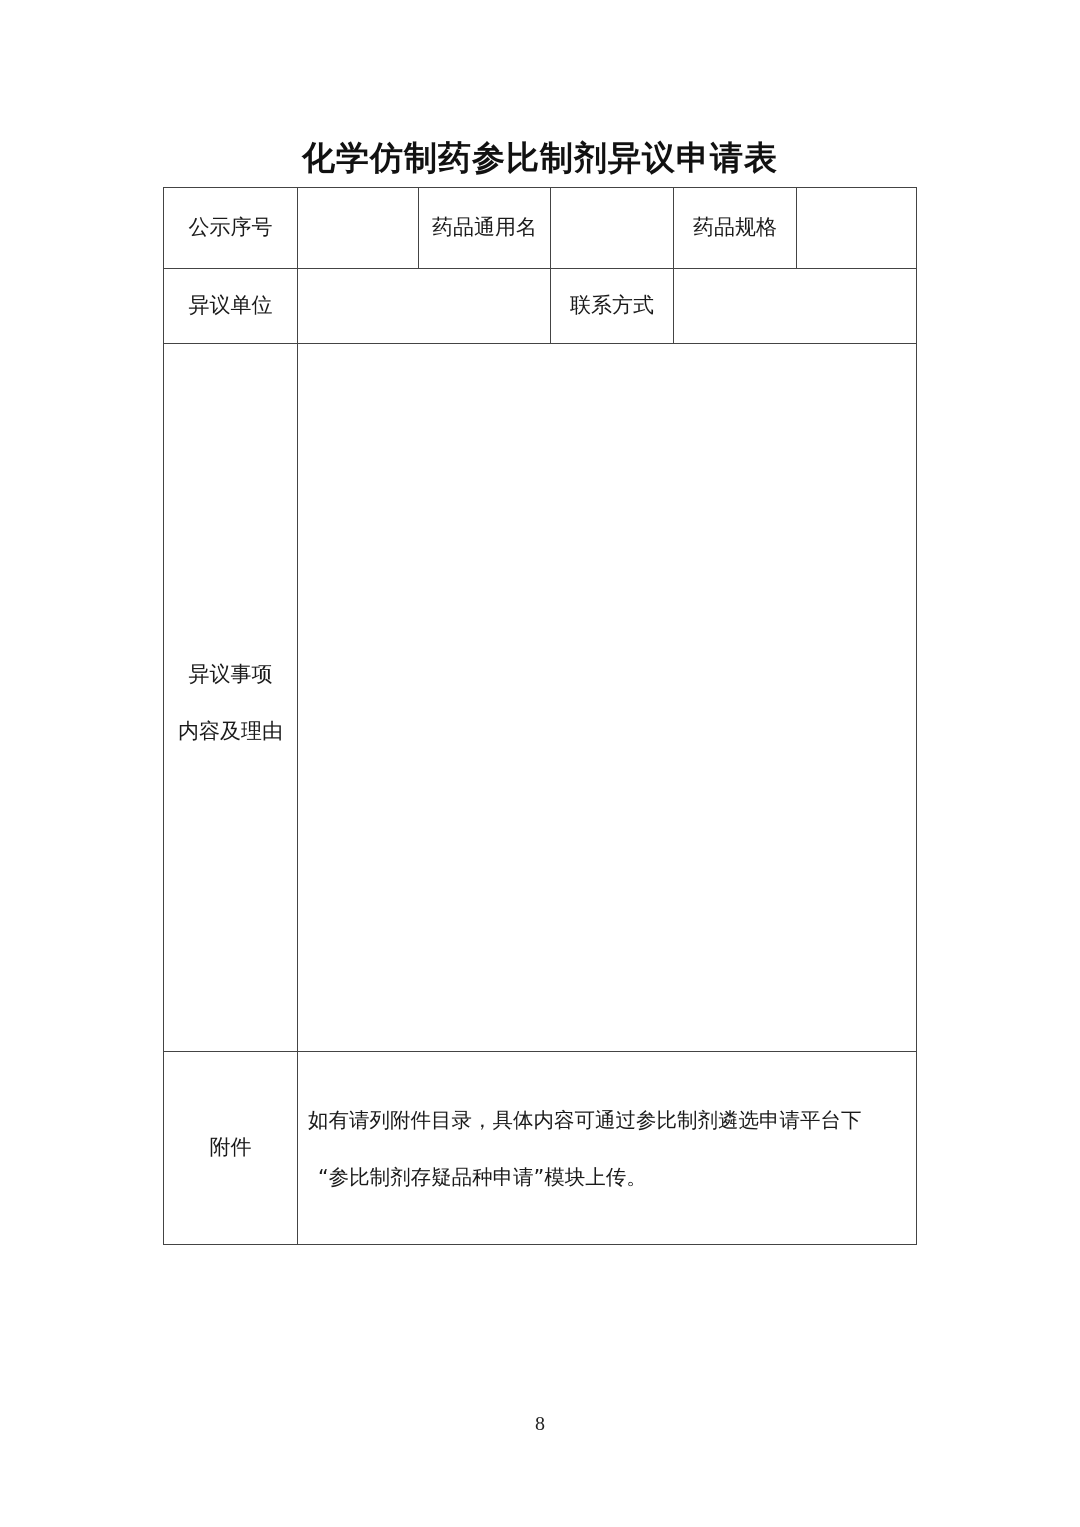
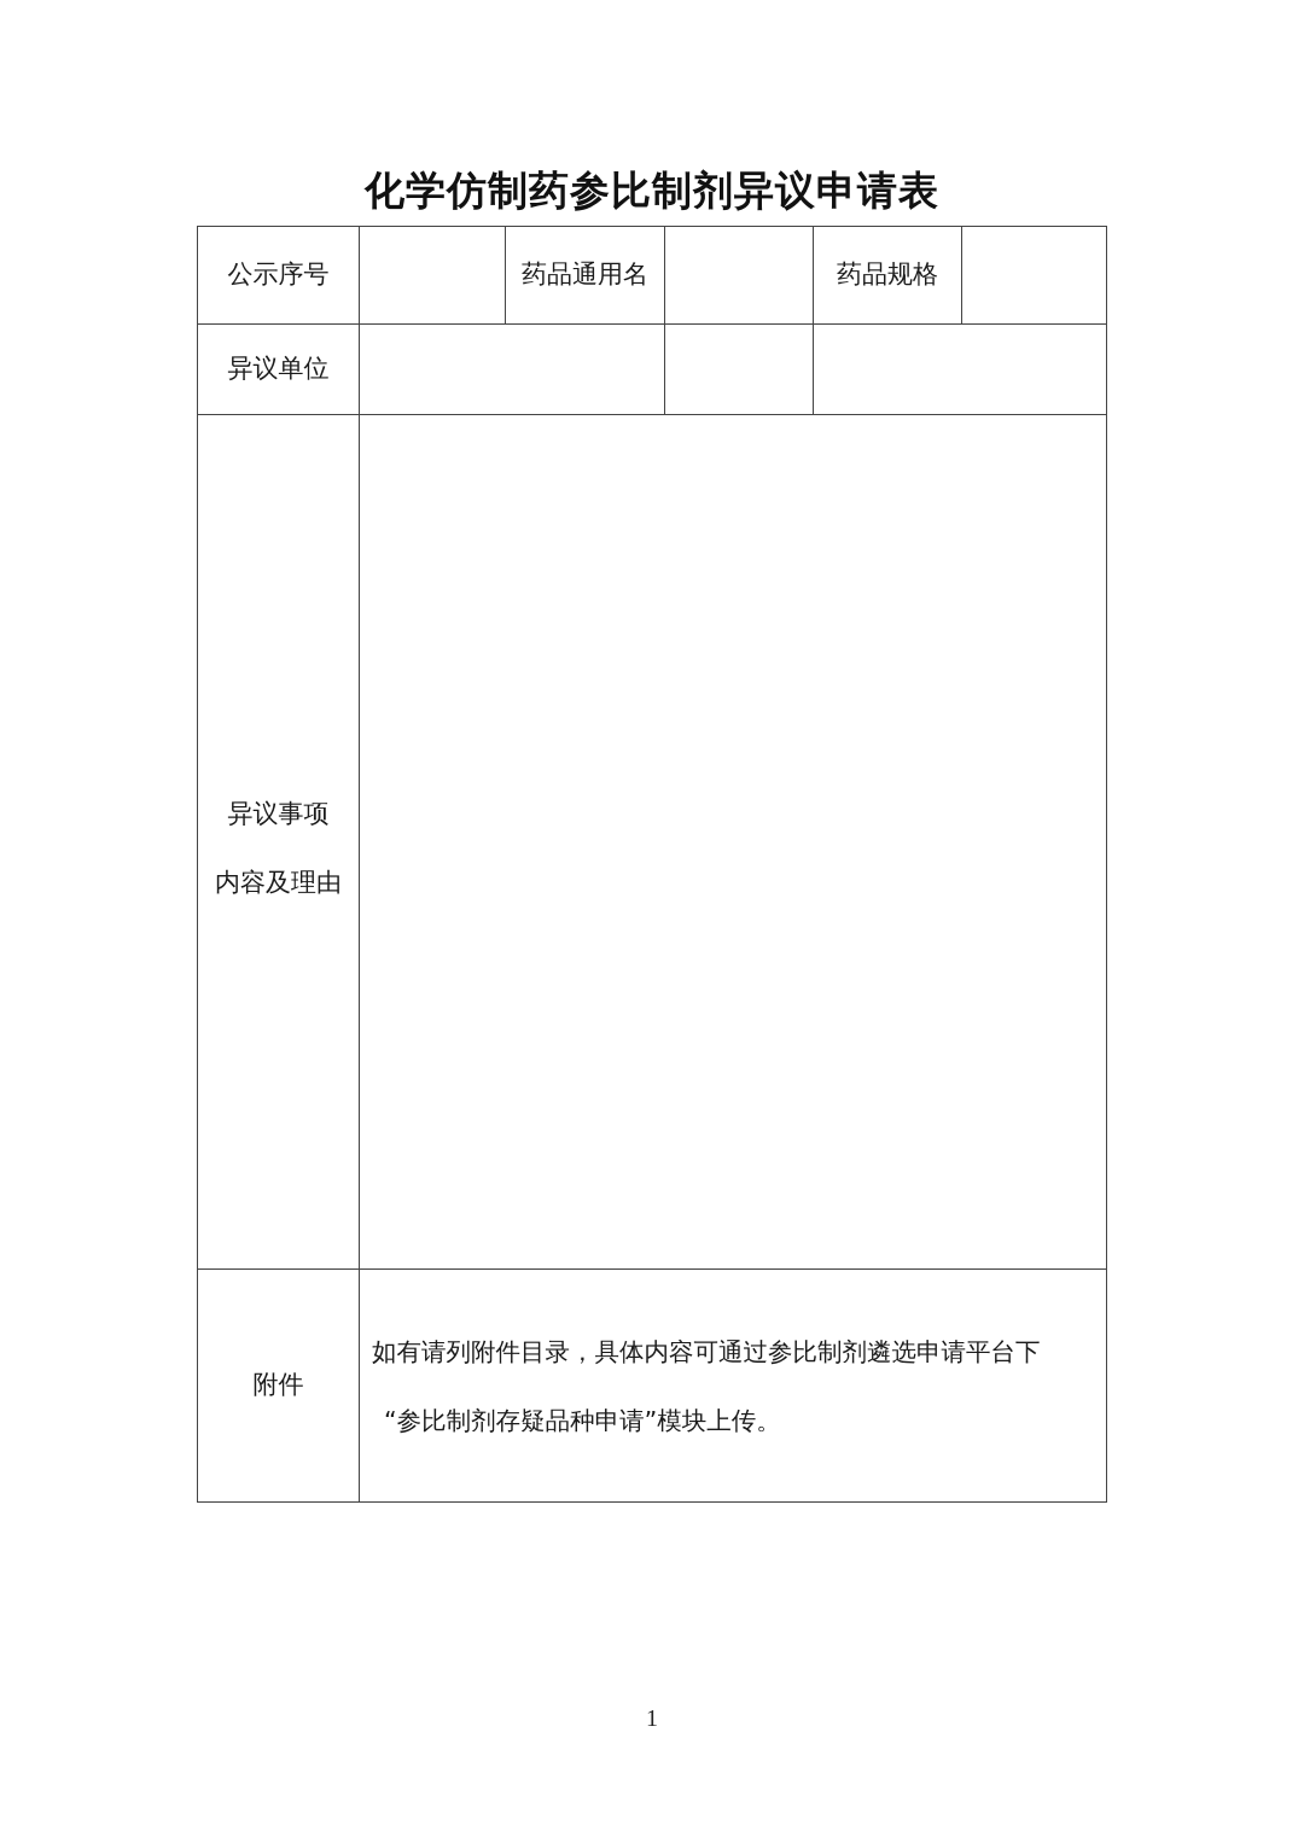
  化学仿制药参比制剂异议申请表
  公示序号
  药品通用名
  药品规格
  异议单位
- 联系方式
  异议事项
  内容及理由
  附件
  如有请列附件目录，具体内容可通过参比制剂遴选申请平台下
  “参比制剂存疑品种申请”模块上传。
- 8
+ 1
